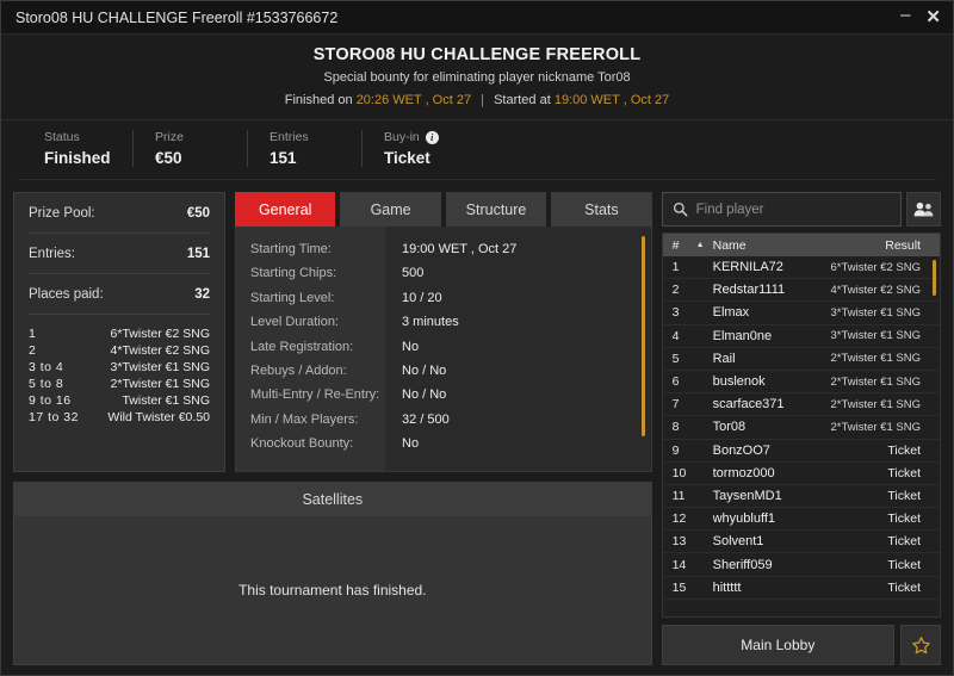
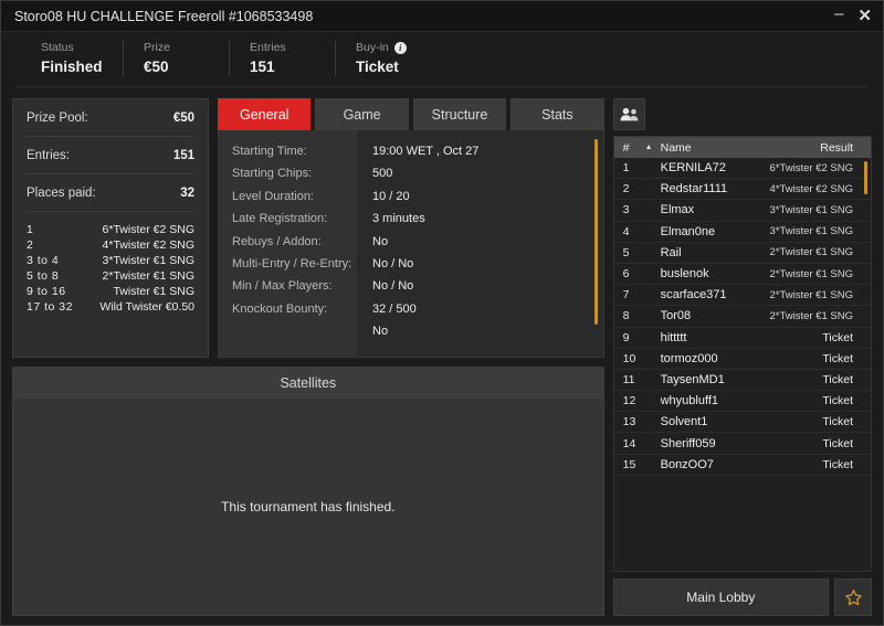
- Storo08 HU CHALLENGE Freeroll #1533766672
+ Storo08 HU CHALLENGE Freeroll #1068533498
  –
  ✕
- STORO08 HU CHALLENGE FREEROLL
- Special bounty for eliminating player nickname Tor08
- Finished on 20:26 WET , Oct 27 | Started at 19:00 WET , Oct 27
  Status
  Finished
  Prize
  €50
  Entries
  151
  Buy-in
  i
  Ticket
  Prize Pool:
  €50
  Entries:
  151
  Places paid:
  32
  1
  6*Twister €2 SNG
  2
  4*Twister €2 SNG
  3 to 4
  3*Twister €1 SNG
  5 to 8
  2*Twister €1 SNG
  9 to 16
  Twister €1 SNG
  17 to 32
  Wild Twister €0.50
  General
  Game
  Structure
  Stats
  Starting Time:
  Starting Chips:
- Starting Level:
  Level Duration:
  Late Registration:
  Rebuys / Addon:
  Multi-Entry / Re-Entry:
  Min / Max Players:
  Knockout Bounty:
  19:00 WET , Oct 27
  500
  10 / 20
  3 minutes
  No
  No / No
  No / No
  32 / 500
  No
  Satellites
  This tournament has finished.
- Find player
  #
  Name
  Result
  1
  KERNILA72
  6*Twister €2 SNG
  2
  Redstar1111
  4*Twister €2 SNG
  3
  Elmax
  3*Twister €1 SNG
  4
  Elman0ne
  3*Twister €1 SNG
  5
  Rail
  2*Twister €1 SNG
  6
  buslenok
  2*Twister €1 SNG
  7
  scarface371
  2*Twister €1 SNG
  8
  Tor08
  2*Twister €1 SNG
  9
- BonzOO7
+ hittttt
  Ticket
  10
  tormoz000
  Ticket
  11
  TaysenMD1
  Ticket
  12
  whyubluff1
  Ticket
  13
  Solvent1
  Ticket
  14
  Sheriff059
  Ticket
  15
- hittttt
+ BonzOO7
  Ticket
  Main Lobby
